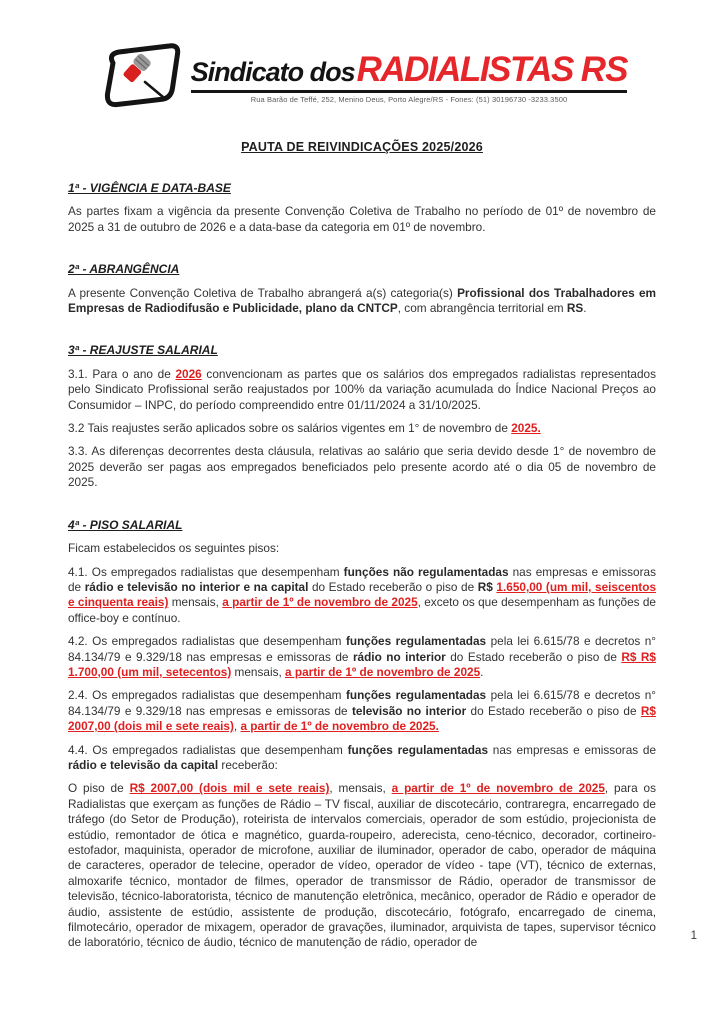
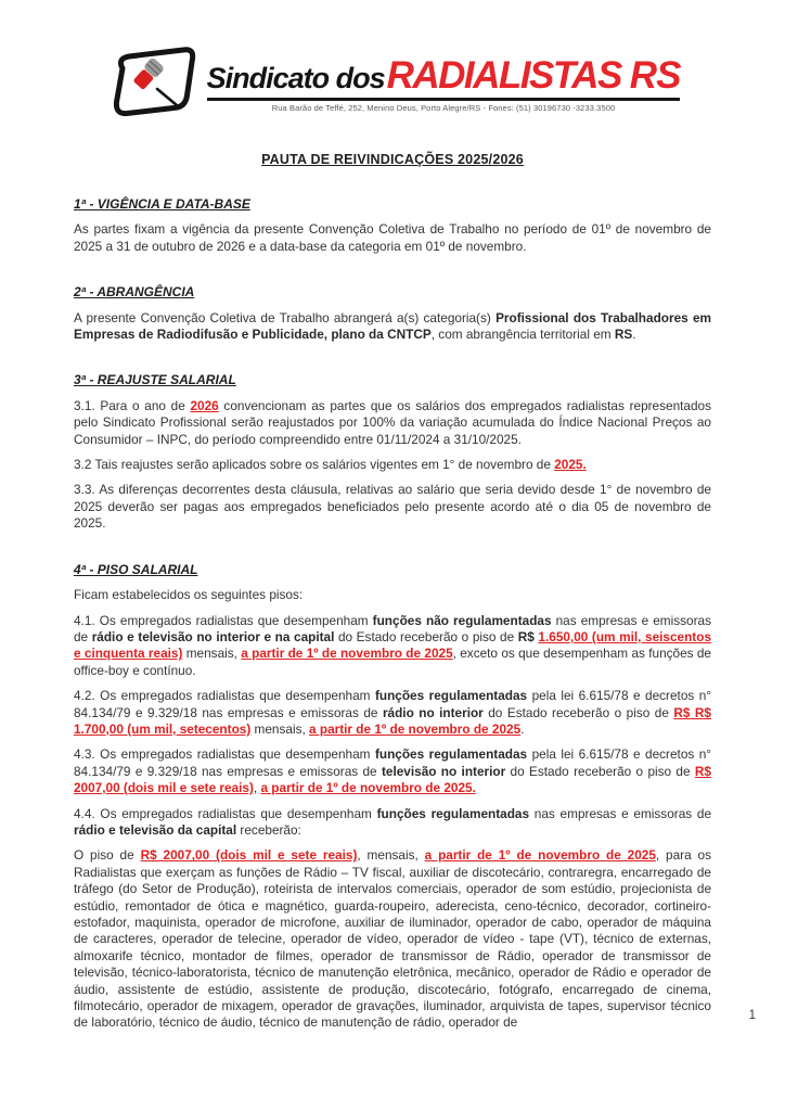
  Sindicato dos
  RADIALISTAS
  RS
  Rua Barão de Teffé, 252, Menino Deus, Porto Alegre/RS - Fones: (51) 30196730 -3233.3500
  PAUTA DE REIVINDICAÇÕES 2025/2026
  1ª - VIGÊNCIA E DATA-BASE
  As partes fixam a vigência da presente Convenção Coletiva de Trabalho no período de 01º de novembro de 2025 a 31 de outubro de 2026 e a data-base da categoria em 01º de novembro.
  2ª - ABRANGÊNCIA
  A presente Convenção Coletiva de Trabalho abrangerá a(s) categoria(s) Profissional dos Trabalhadores em Empresas de Radiodifusão e Publicidade, plano da CNTCP, com abrangência territorial em RS.
  3ª - REAJUSTE SALARIAL
  3.1. Para o ano de 2026 convencionam as partes que os salários dos empregados radialistas representados pelo Sindicato Profissional serão reajustados por 100% da variação acumulada do Índice Nacional Preços ao Consumidor – INPC, do período compreendido entre 01/11/2024 a 31/10/2025.
  3.2 Tais reajustes serão aplicados sobre os salários vigentes em 1° de novembro de 2025.
  3.3. As diferenças decorrentes desta cláusula, relativas ao salário que seria devido desde 1° de novembro de 2025 deverão ser pagas aos empregados beneficiados pelo presente acordo até o dia 05 de novembro de 2025.
  4ª - PISO SALARIAL
  Ficam estabelecidos os seguintes pisos:
  4.1. Os empregados radialistas que desempenham funções não regulamentadas nas empresas e emissoras de rádio e televisão no interior e na capital do Estado receberão o piso de R$ 1.650,00 (um mil, seiscentos e cinquenta reais) mensais, a partir de 1º de novembro de 2025, exceto os que desempenham as funções de office-boy e contínuo.
  4.2. Os empregados radialistas que desempenham funções regulamentadas pela lei 6.615/78 e decretos n° 84.134/79 e 9.329/18 nas empresas e emissoras de rádio no interior do Estado receberão o piso de R$ R$ 1.700,00 (um mil, setecentos) mensais, a partir de 1º de novembro de 2025.
- 2.4. Os empregados radialistas que desempenham funções regulamentadas pela lei 6.615/78 e decretos n° 84.134/79 e 9.329/18 nas empresas e emissoras de televisão no interior do Estado receberão o piso de R$ 2007,00 (dois mil e sete reais), a partir de 1º de novembro de 2025.
+ 4.3. Os empregados radialistas que desempenham funções regulamentadas pela lei 6.615/78 e decretos n° 84.134/79 e 9.329/18 nas empresas e emissoras de televisão no interior do Estado receberão o piso de R$ 2007,00 (dois mil e sete reais), a partir de 1º de novembro de 2025.
  4.4. Os empregados radialistas que desempenham funções regulamentadas nas empresas e emissoras de rádio e televisão da capital receberão:
  O piso de R$ 2007,00 (dois mil e sete reais), mensais, a partir de 1º de novembro de 2025, para os Radialistas que exerçam as funções de Rádio – TV fiscal, auxiliar de discotecário, contraregra, encarregado de tráfego (do Setor de Produção), roteirista de intervalos comerciais, operador de som estúdio, projecionista de estúdio, remontador de ótica e magnético, guarda-roupeiro, aderecista, ceno-técnico, decorador, cortineiro-estofador, maquinista, operador de microfone, auxiliar de iluminador, operador de cabo, operador de máquina de caracteres, operador de telecine, operador de vídeo, operador de vídeo - tape (VT), técnico de externas, almoxarife técnico, montador de filmes, operador de transmissor de Rádio, operador de transmissor de televisão, técnico-laboratorista, técnico de manutenção eletrônica, mecânico, operador de Rádio e operador de áudio, assistente de estúdio, assistente de produção, discotecário, fotógrafo, encarregado de cinema, filmotecário, operador de mixagem, operador de gravações, iluminador, arquivista de tapes, supervisor técnico de laboratório, técnico de áudio, técnico de manutenção de rádio, operador de
  1
